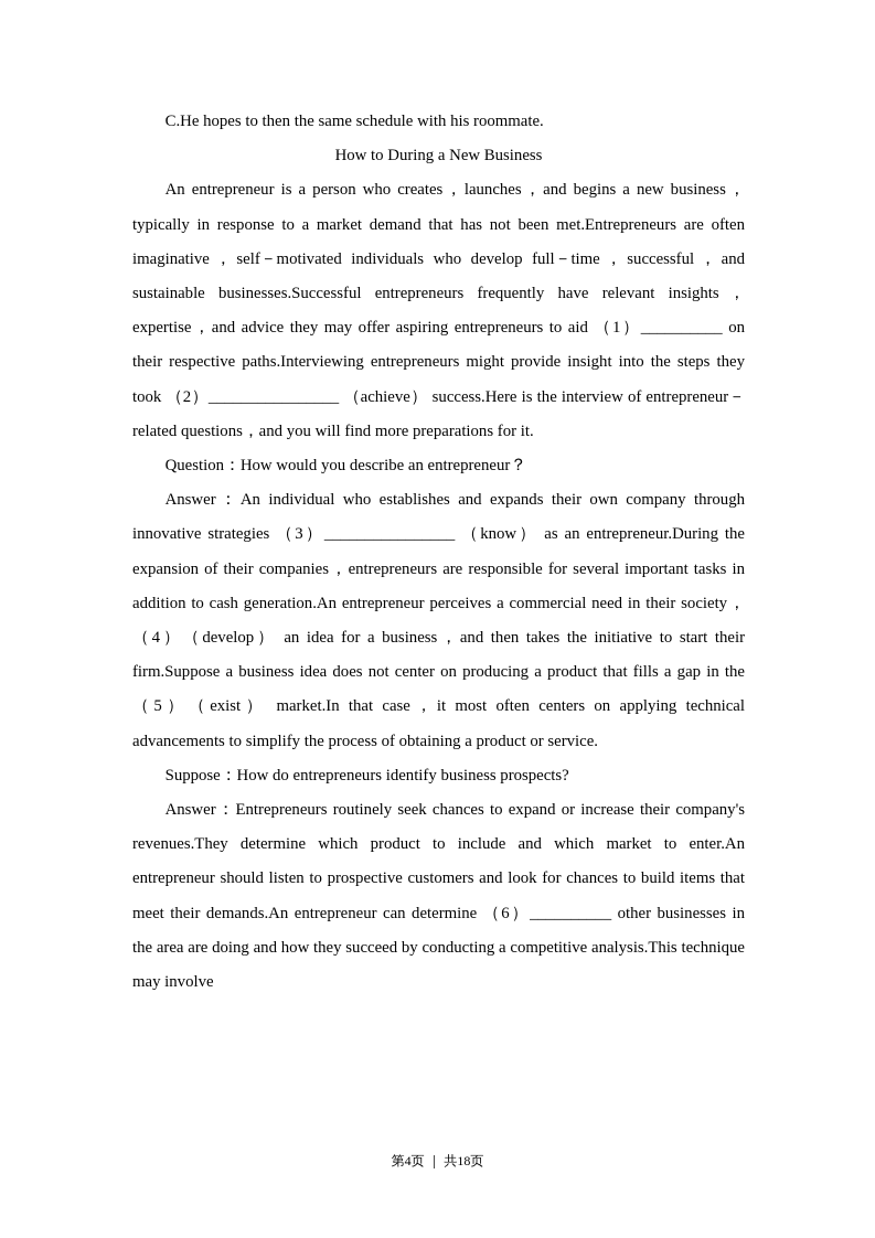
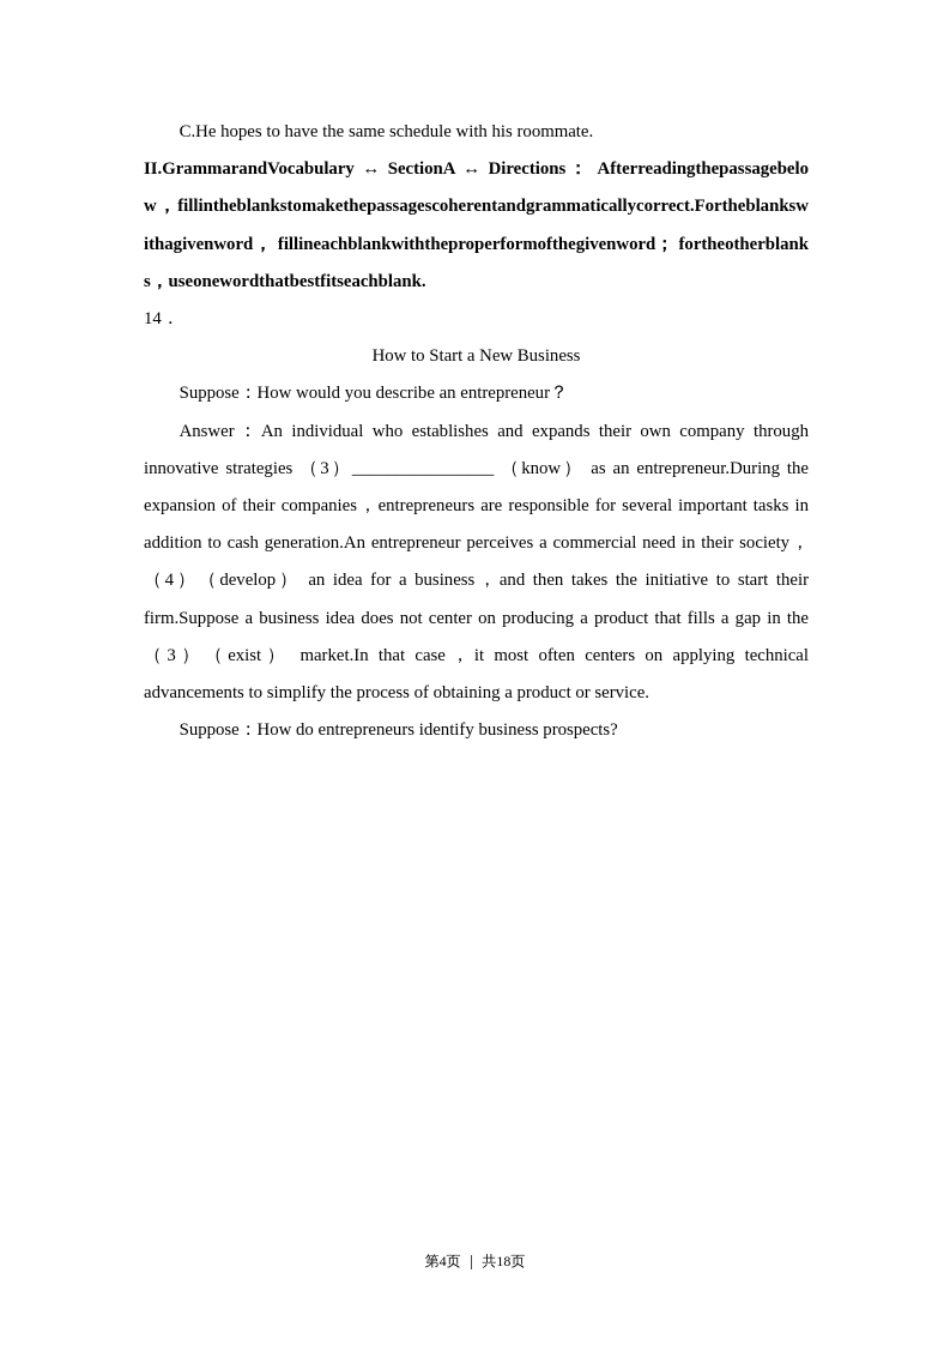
- C.He hopes to then the same schedule with his roommate.
+ C.He hopes to have the same schedule with his roommate.
+ II.GrammarandVocabulary ↔ SectionA ↔ Directions： Afterreadingthepassagebelow，fillintheblankstomakethepassagescoherentandgrammaticallycorrect.Fortheblankswithagivenword， fillineachblankwiththeproperformofthegivenword； fortheotherblanks，useonewordthatbestfitseachblank.
+ 14．
- How to During a New Business
+ How to Start a New Business
- An entrepreneur is a person who creates，launches，and begins a new business，typically in response to a market demand that has not been met.Entrepreneurs are often imaginative，self－motivated individuals who develop full－time，successful，and sustainable businesses.Successful entrepreneurs frequently have relevant insights，expertise，and advice they may offer aspiring entrepreneurs to aid （1）__________ on their respective paths.Interviewing entrepreneurs might provide insight into the steps they took （2）________________ （achieve） success.Here is the interview of entrepreneur－related questions，and you will find more preparations for it.
- Question：How would you describe an entrepreneur？
+ Suppose：How would you describe an entrepreneur？
- Answer：An individual who establishes and expands their own company through innovative strategies （3）________________ （know） as an entrepreneur.During the expansion of their companies，entrepreneurs are responsible for several important tasks in addition to cash generation.An entrepreneur perceives a commercial need in their society， （4）（develop） an idea for a business，and then takes the initiative to start their firm.Suppose a business idea does not center on producing a product that fills a gap in the （5）（exist） market.In that case，it most often centers on applying technical advancements to simplify the process of obtaining a product or service.
+ Answer：An individual who establishes and expands their own company through innovative strategies （3）________________ （know） as an entrepreneur.During the expansion of their companies，entrepreneurs are responsible for several important tasks in addition to cash generation.An entrepreneur perceives a commercial need in their society， （4）（develop） an idea for a business，and then takes the initiative to start their firm.Suppose a business idea does not center on producing a product that fills a gap in the （3）（exist） market.In that case，it most often centers on applying technical advancements to simplify the process of obtaining a product or service.
  Suppose：How do entrepreneurs identify business prospects?
- Answer：Entrepreneurs routinely seek chances to expand or increase their company's revenues.They determine which product to include and which market to enter.An entrepreneur should listen to prospective customers and look for chances to build items that meet their demands.An entrepreneur can determine （6）__________ other businesses in the area are doing and how they succeed by conducting a competitive analysis.This technique may involve
  第4页 ｜ 共18页
